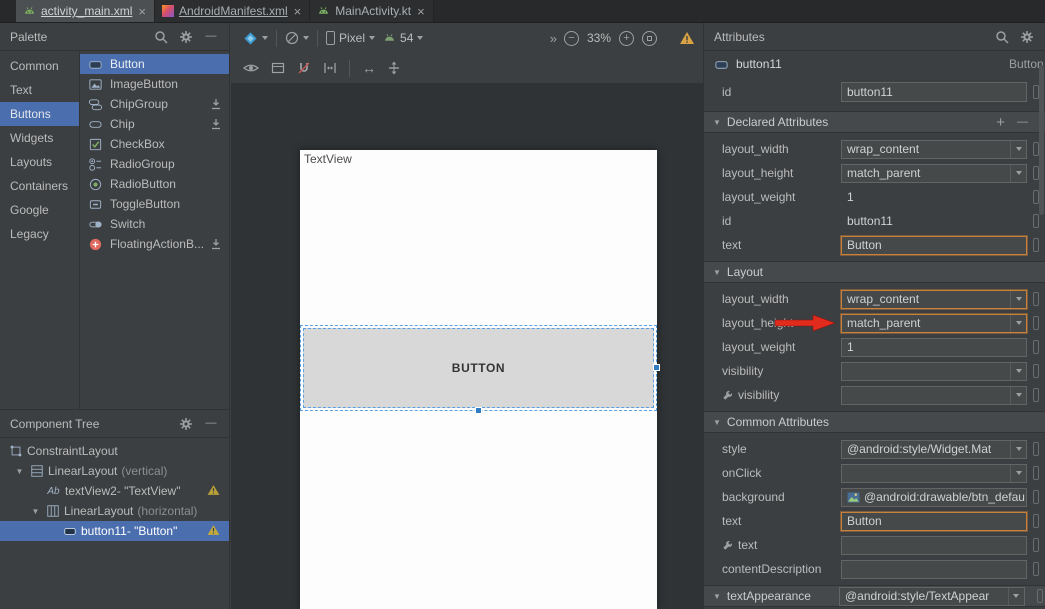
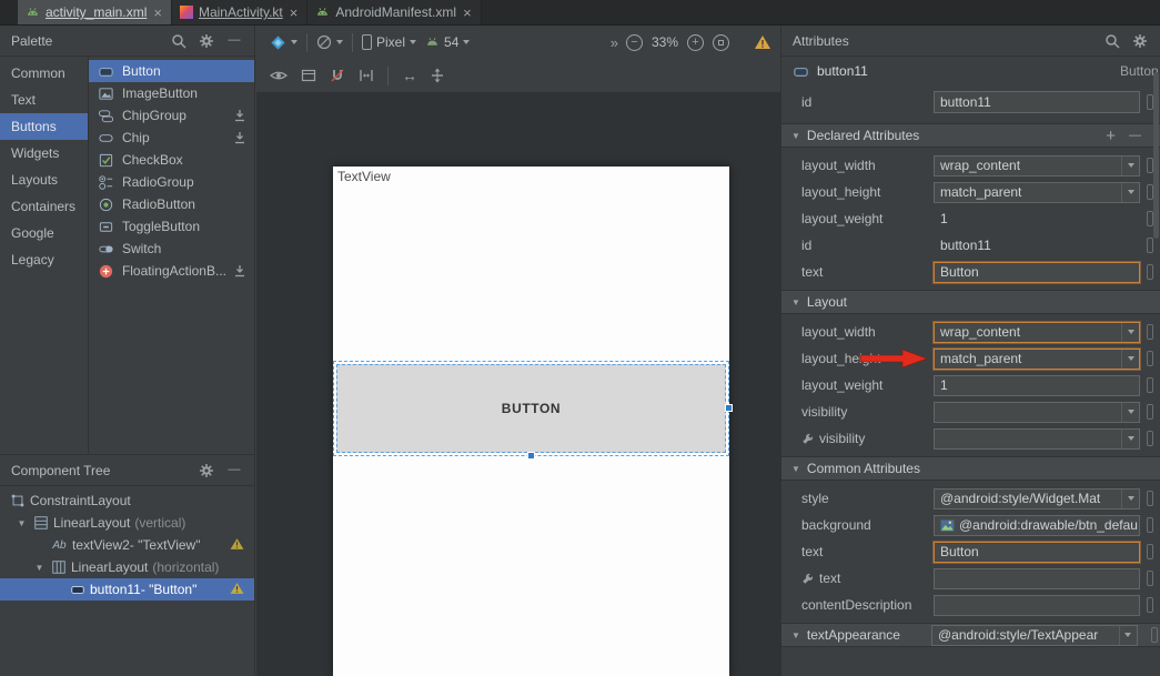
  activity_main.xml
  ×
- AndroidManifest.xml
+ MainActivity.kt
  ×
- MainActivity.kt
+ AndroidManifest.xml
  ×
  Palette
  —
  Common
  Text
  Buttons
  Widgets
  Layouts
  Containers
  Google
  Legacy
  Button
  ImageButton
  ChipGroup
  Chip
  CheckBox
  RadioGroup
  RadioButton
  ToggleButton
  Switch
  FloatingActionB...
  Component Tree
  —
  ConstraintLayout
  ▼
  LinearLayout
  (vertical)
  Ab
  textView2- "TextView"
  ▼
  LinearLayout
  (horizontal)
  button11- "Button"
  Pixel
  54
  »
  −
  33%
  +
  ↔
  TextView
  BUTTON
  Attributes
  button11
  Button
  id
  button11
  ▼
  Declared Attributes
  +
  —
  layout_width
  wrap_content
  layout_height
  match_parent
  layout_weight
  1
  id
  button11
  text
  Button
  ▼
  Layout
  layout_width
  wrap_content
  match_parent
  layout_weight
  1
  visibility
  visibility
  ▼
  Common Attributes
  style
  @android:style/Widget.Mat
- onClick
  background
  @android:drawable/btn_defau
  text
  Button
  text
  contentDescription
  ▼
  textAppearance
  @android:style/TextAppear
